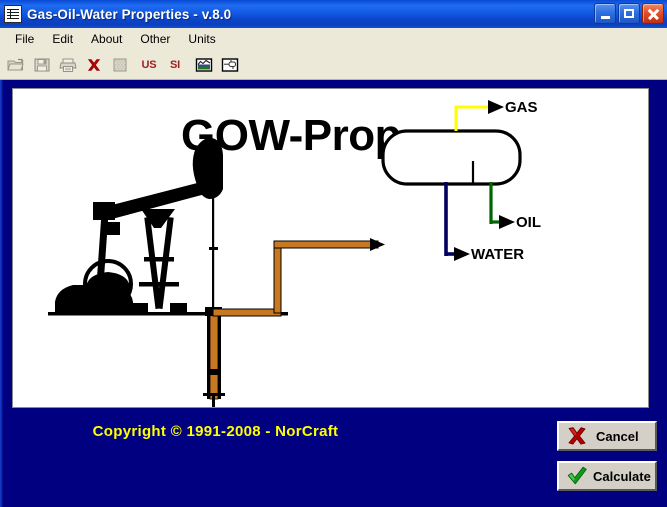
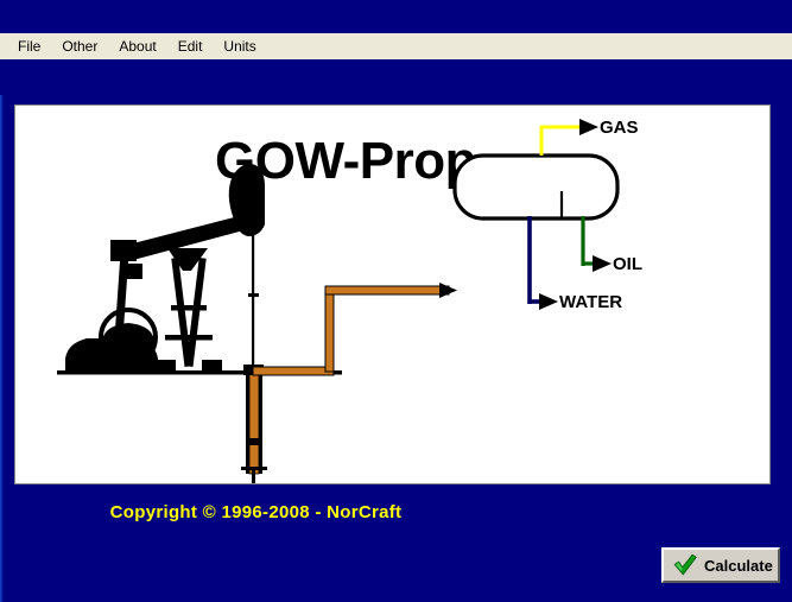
- Gas-Oil-Water Properties - v.8.0
  File
- Edit
+ Other
  About
- Other
+ Edit
  Units
- US
- SI
  GOW-Prop
  GAS
  OIL
  WATER
- Copyright © 1991-2008 - NorCraft
+ Copyright © 1996-2008 - NorCraft
- Cancel
  Calculate
